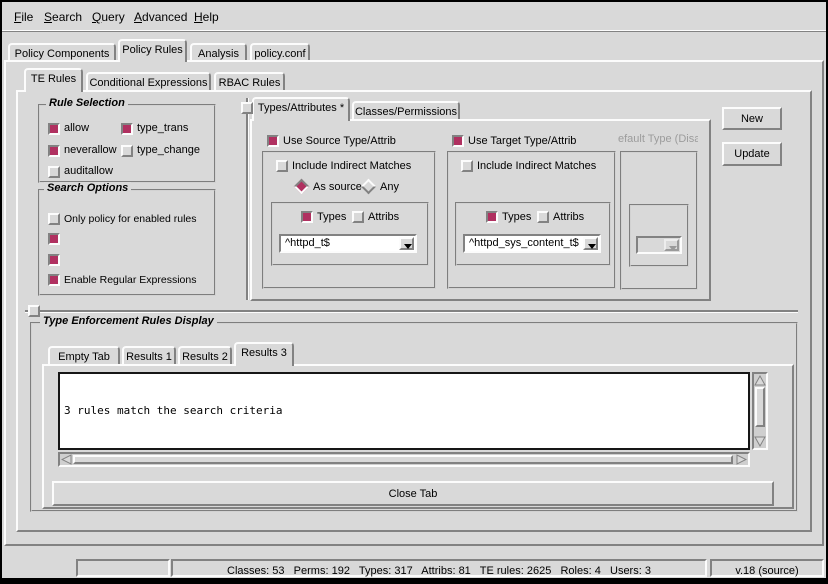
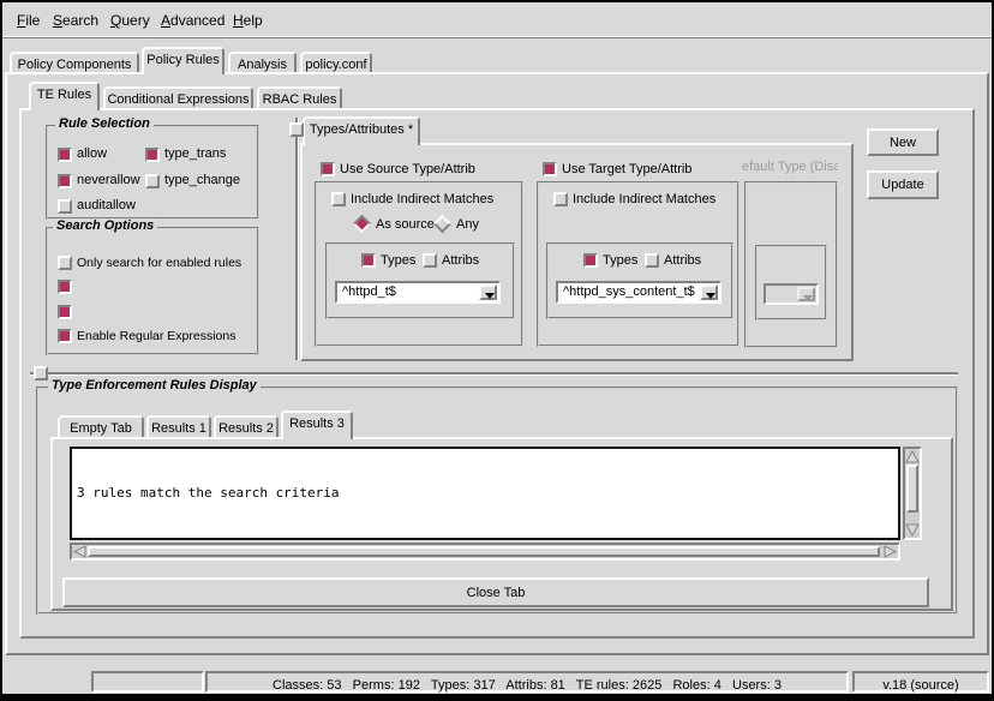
  File
  Search
  Query
  Advanced
  Help
  Policy Components
  Policy Rules
  Analysis
  policy.conf
  TE Rules
  Conditional Expressions
  RBAC Rules
  Rule Selection
  allow
  type_trans
  neverallow
  type_change
  auditallow
  Search Options
- Only policy for enabled rules
+ Only search for enabled rules
  Enable Regular Expressions
  Types/Attributes *
- Classes/Permissions
  Use Source Type/Attrib
  Include Indirect Matches
  As source
  Any
  Types
  Attribs
  ^httpd_t$
  Use Target Type/Attrib
  Include Indirect Matches
  Types
  Attribs
  ^httpd_sys_content_t$
  efault Type (Disa
  New
  Update
  Type Enforcement Rules Display
  Empty Tab
  Results 1
  Results 2
  Results 3
  3 rules match the search criteria
  Close Tab
  Classes: 53 Perms: 192 Types: 317 Attribs: 81 TE rules: 2625 Roles: 4 Users: 3
  v.18 (source)
